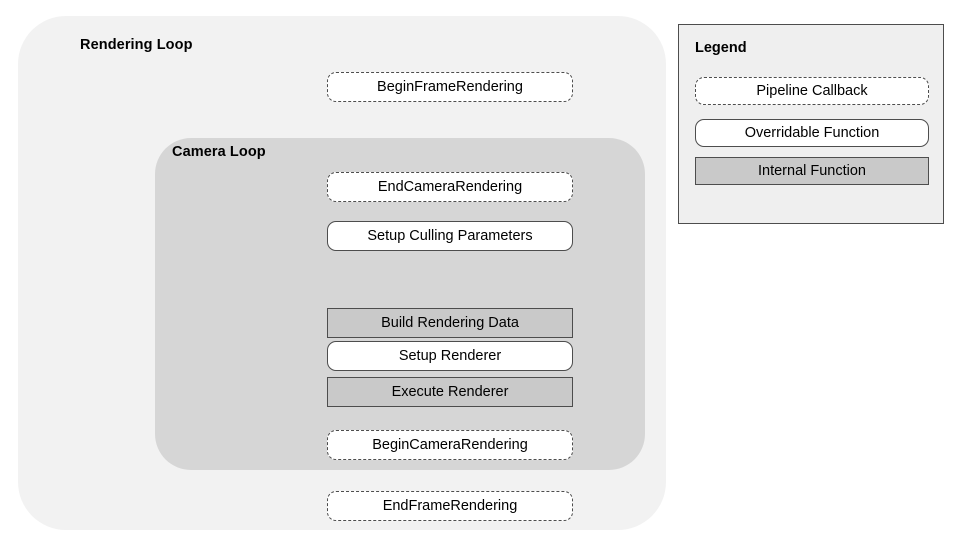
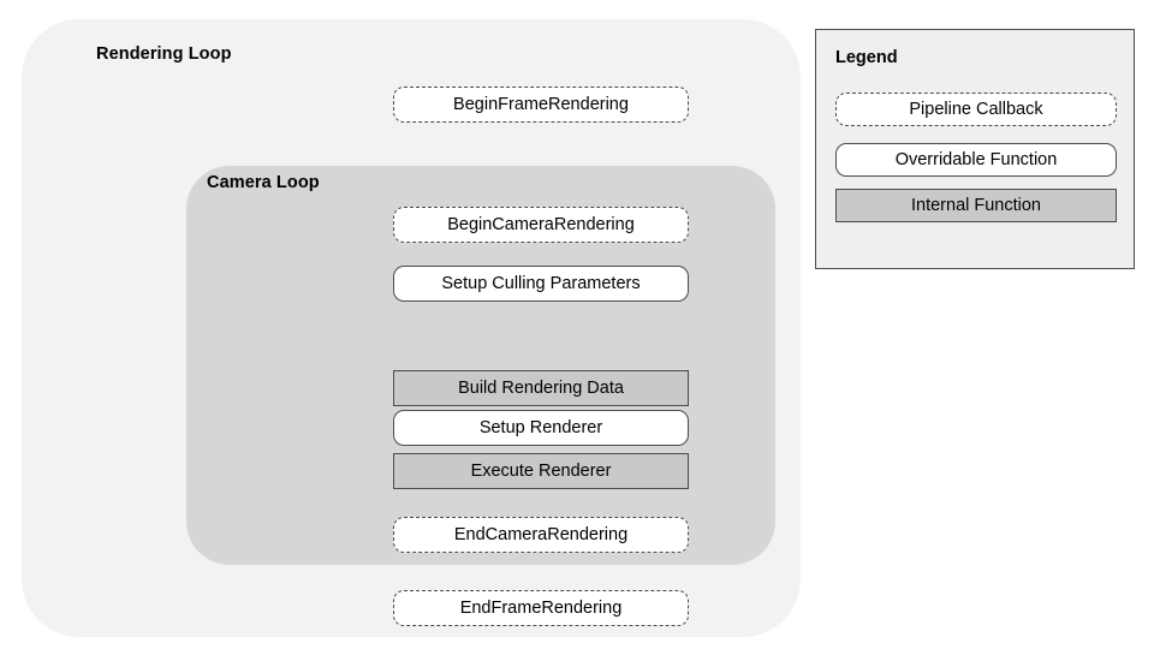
  Rendering Loop
  Camera Loop
  BeginFrameRendering
- EndCameraRendering
+ BeginCameraRendering
  Setup Culling Parameters
  Build Rendering Data
  Setup Renderer
  Execute Renderer
- BeginCameraRendering
+ EndCameraRendering
  EndFrameRendering
  Legend
  Pipeline Callback
  Overridable Function
  Internal Function
